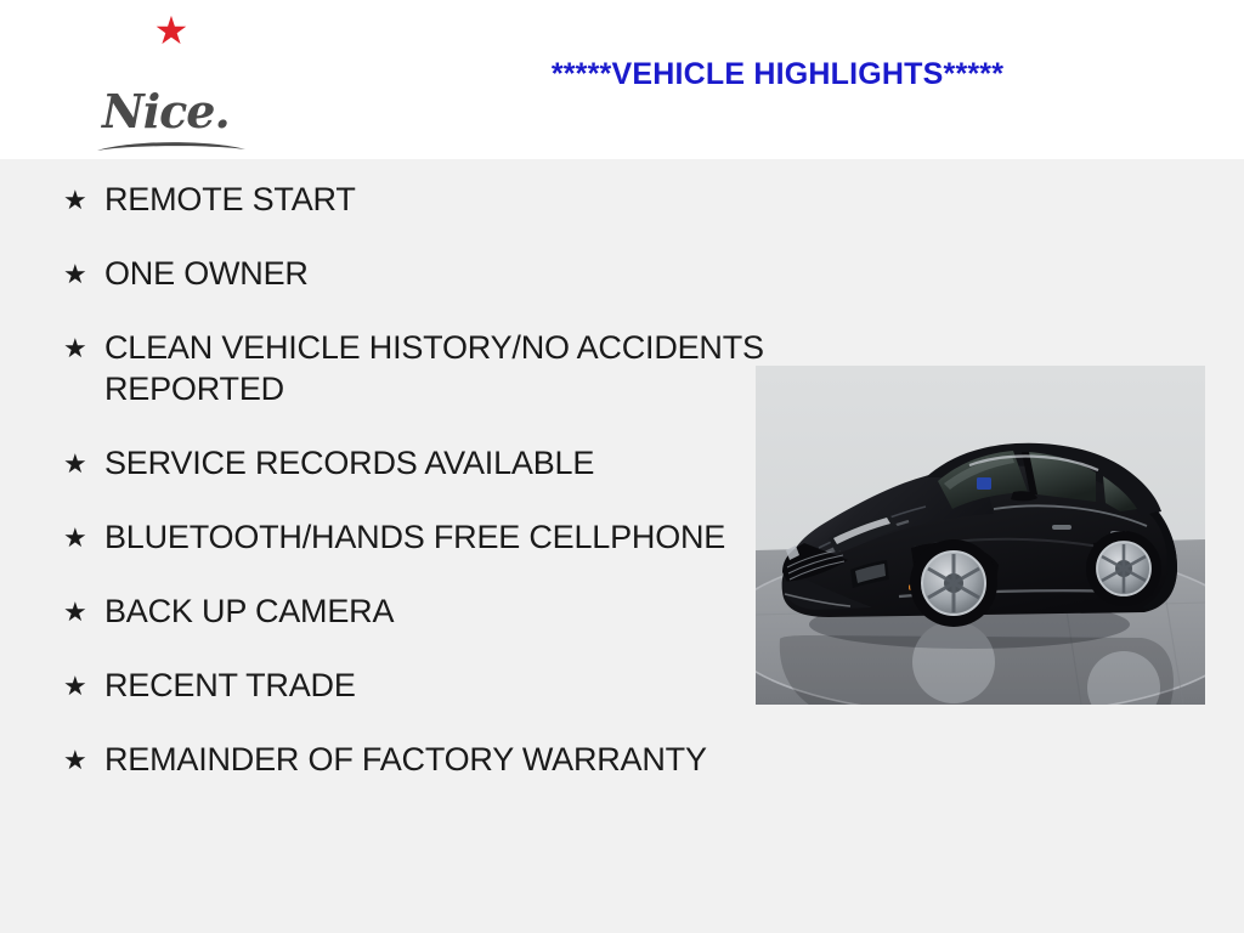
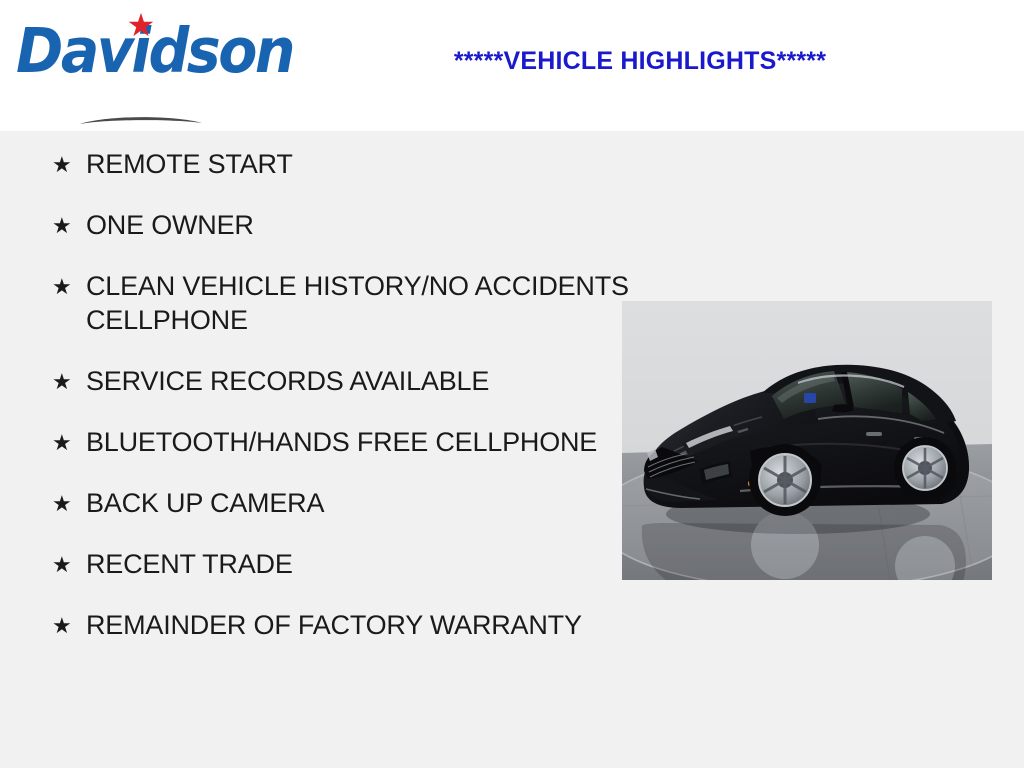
+ Davidson
  ★
- Nice.
  *****VEHICLE HIGHLIGHTS*****
  ★
  REMOTE START
  ★
  ONE OWNER
  ★
- CLEAN VEHICLE HISTORY/NO ACCIDENTS REPORTED
+ CLEAN VEHICLE HISTORY/NO ACCIDENTS CELLPHONE
  ★
  SERVICE RECORDS AVAILABLE
  ★
  BLUETOOTH/HANDS FREE CELLPHONE
  ★
  BACK UP CAMERA
  ★
  RECENT TRADE
  ★
  REMAINDER OF FACTORY WARRANTY
